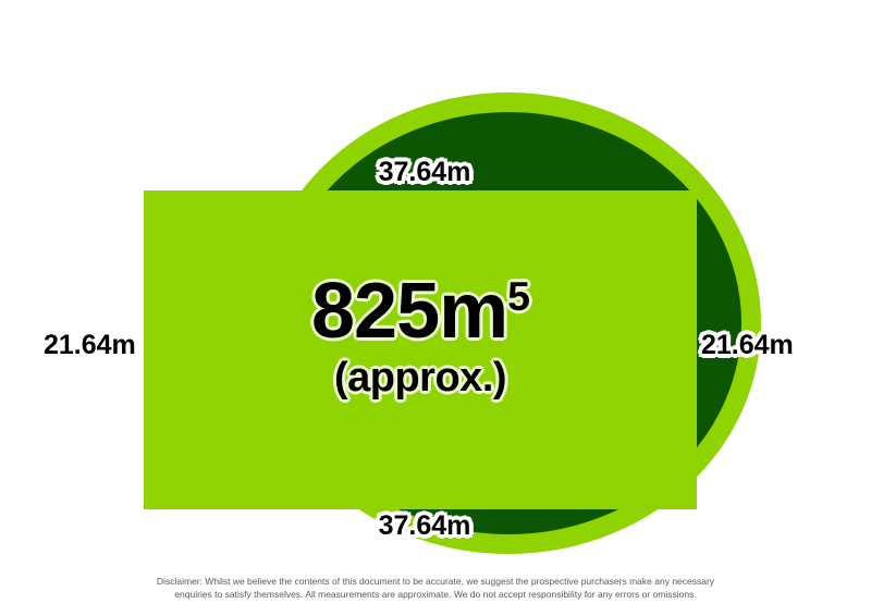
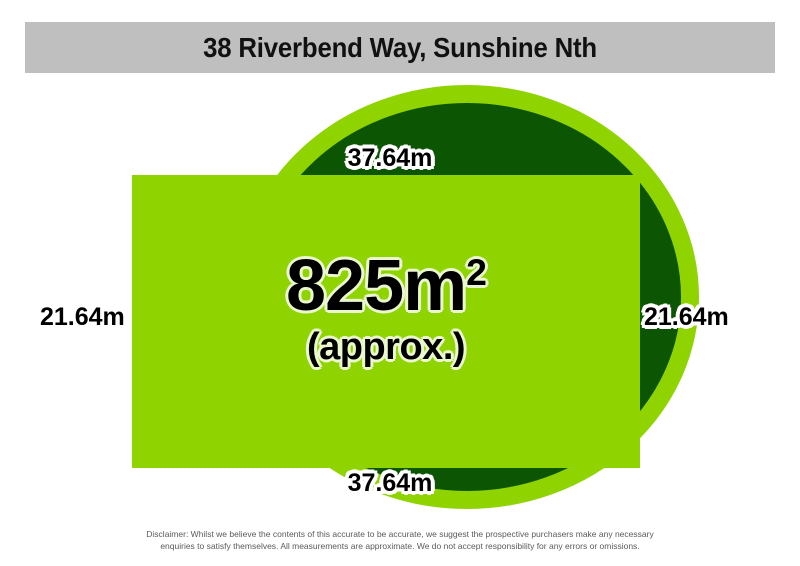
+ 38 Riverbend Way, Sunshine Nth
  37.64m
  37.64m
  21.64m
  21.64m
- 825m5
+ 825m2
  (approx.)
- Disclaimer: Whilst we believe the contents of this document to be accurate, we suggest the prospective purchasers make any necessary enquiries to satisfy themselves. All measurements are approximate. We do not accept responsibility for any errors or omissions.
+ Disclaimer: Whilst we believe the contents of this accurate to be accurate, we suggest the prospective purchasers make any necessary enquiries to satisfy themselves. All measurements are approximate. We do not accept responsibility for any errors or omissions.
